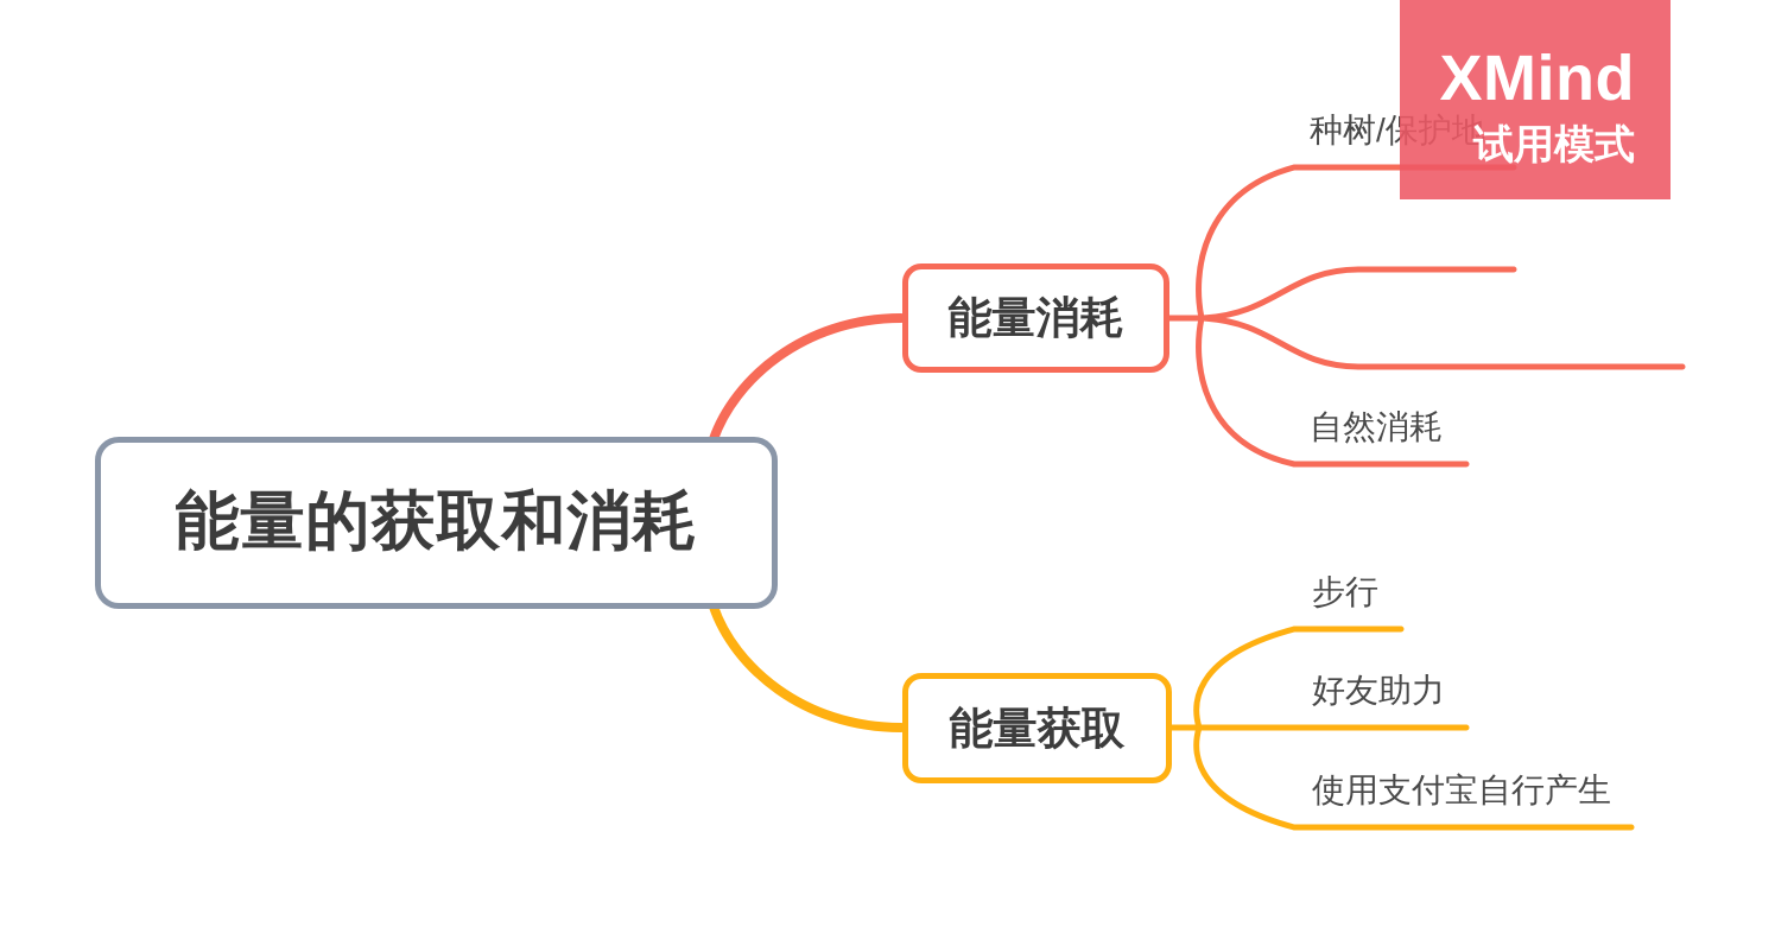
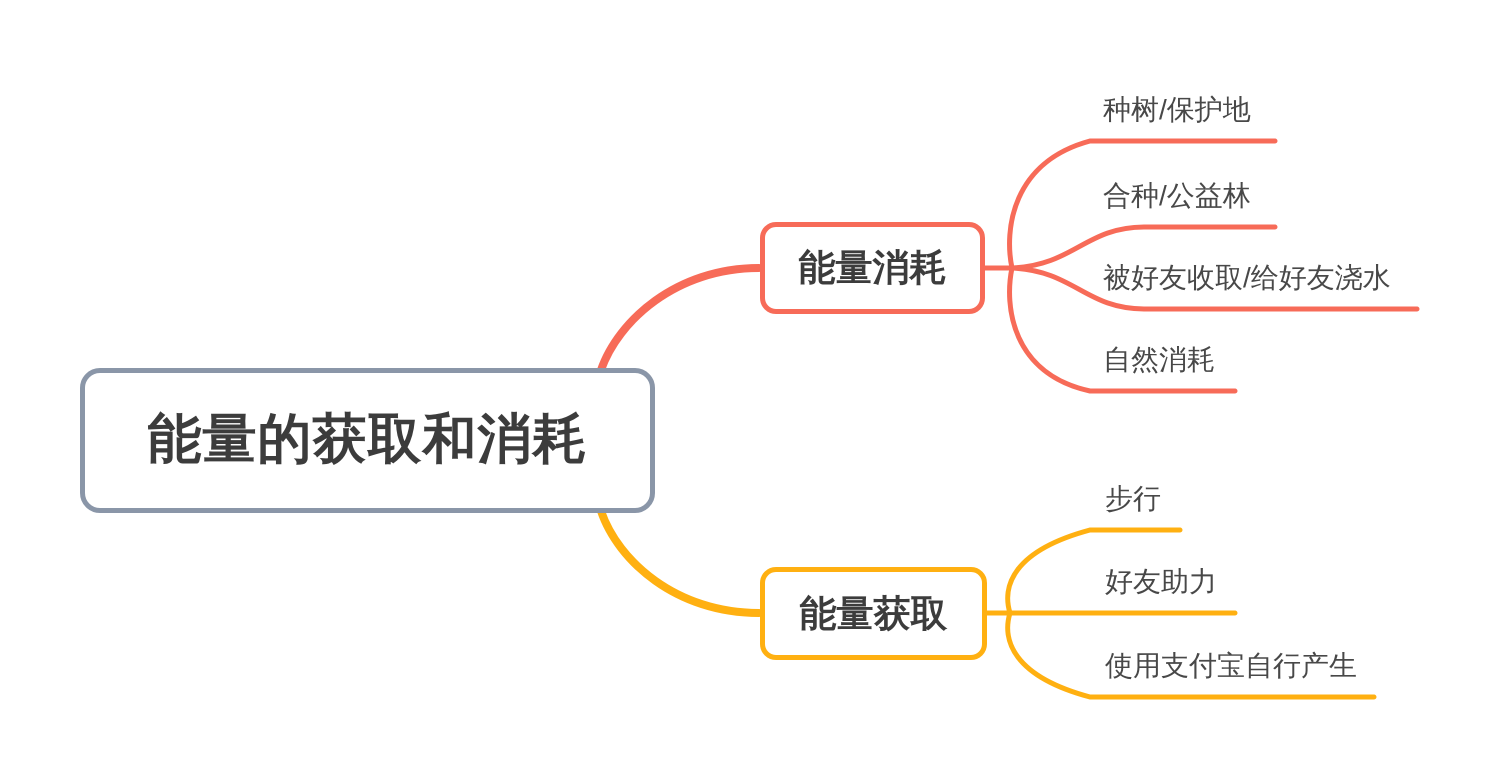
  能量的获取和消耗
  能量消耗
  能量获取
  种树/保护地
+ 合种/公益林
+ 被好友收取/给好友浇水
  自然消耗
  步行
  好友助力
  使用支付宝自行产生
- XMind
- 试用模式
